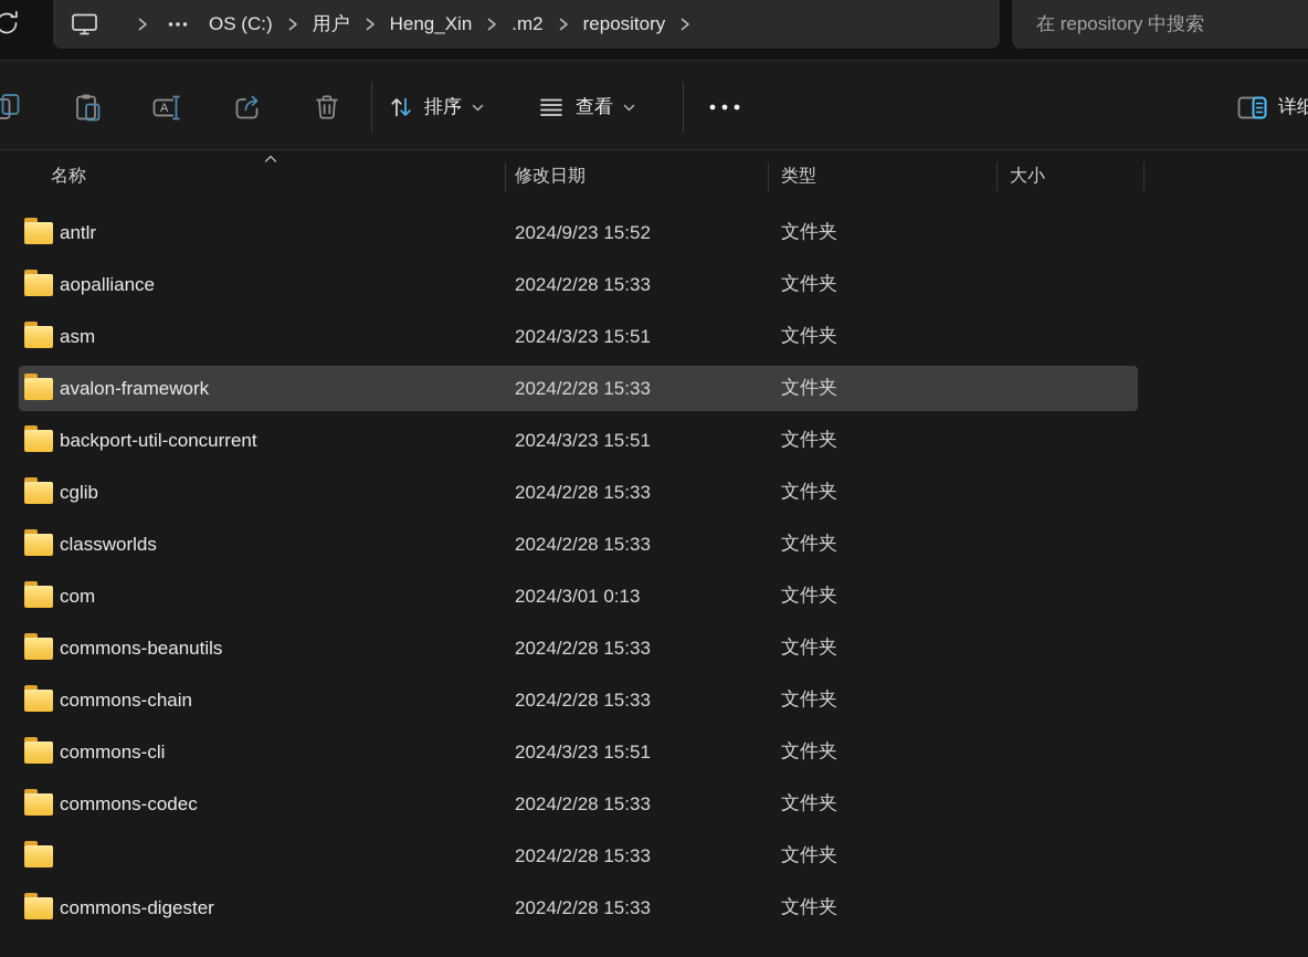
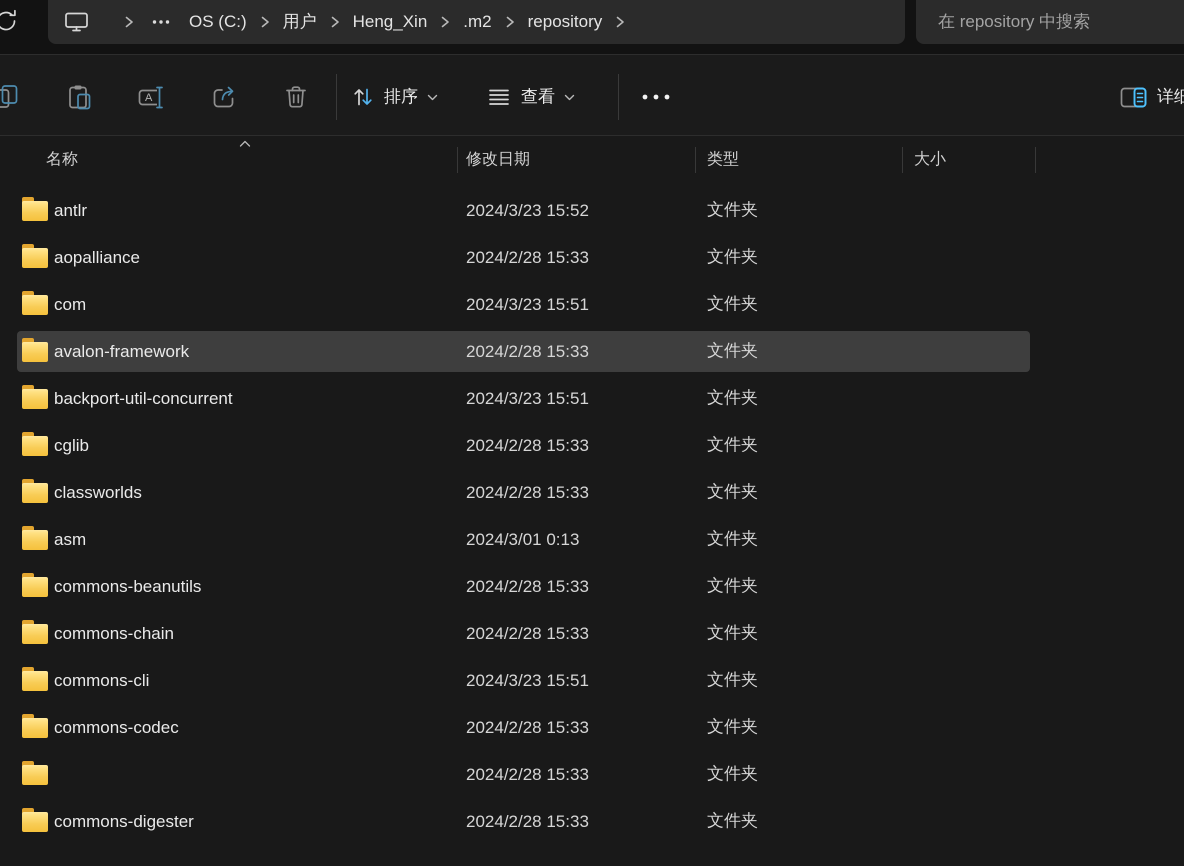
  OS (C:)
  用户
  Heng_Xin
  .m2
  repository
  在 repository 中搜索
  A
  排序
  查看
  名称
  修改日期
  类型
  大小
  antlr
- 2024/9/23 15:52
+ 2024/3/23 15:52
  文件夹
  aopalliance
  2024/2/28 15:33
  文件夹
- asm
+ com
  2024/3/23 15:51
  文件夹
  avalon-framework
  2024/2/28 15:33
  文件夹
  backport-util-concurrent
  2024/3/23 15:51
  文件夹
  cglib
  2024/2/28 15:33
  文件夹
  classworlds
  2024/2/28 15:33
  文件夹
- com
+ asm
  2024/3/01 0:13
  文件夹
  commons-beanutils
  2024/2/28 15:33
  文件夹
  commons-chain
  2024/2/28 15:33
  文件夹
  commons-cli
  2024/3/23 15:51
  文件夹
  commons-codec
  2024/2/28 15:33
  文件夹
  2024/2/28 15:33
  文件夹
  commons-digester
  2024/2/28 15:33
  文件夹
